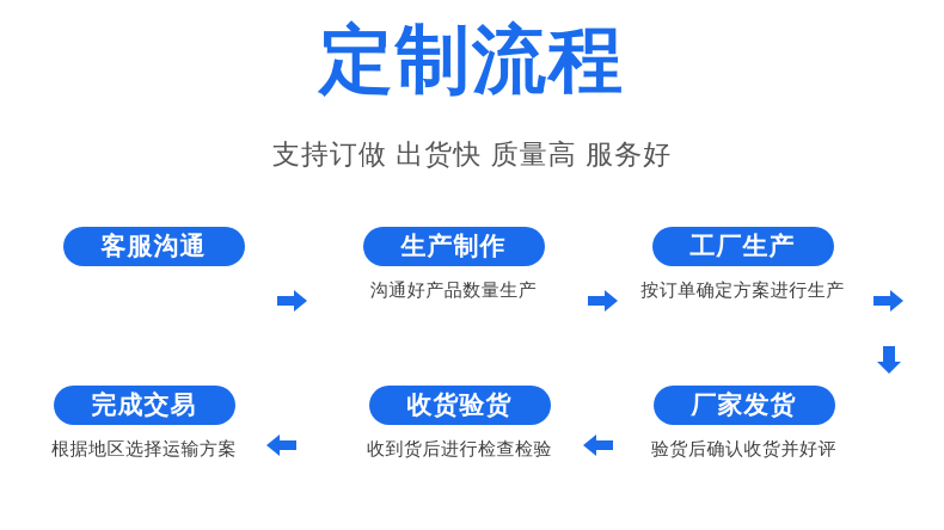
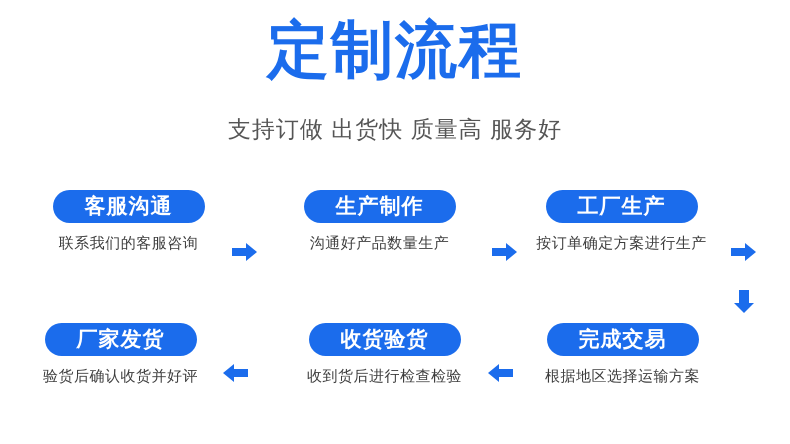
  定制流程
  支持订做 出货快 质量高 服务好
  客服沟通
+ 联系我们的客服咨询
  生产制作
  沟通好产品数量生产
  工厂生产
  按订单确定方案进行生产
- 完成交易
+ 厂家发货
- 根据地区选择运输方案
+ 验货后确认收货并好评
  收货验货
  收到货后进行检查检验
- 厂家发货
+ 完成交易
- 验货后确认收货并好评
+ 根据地区选择运输方案
